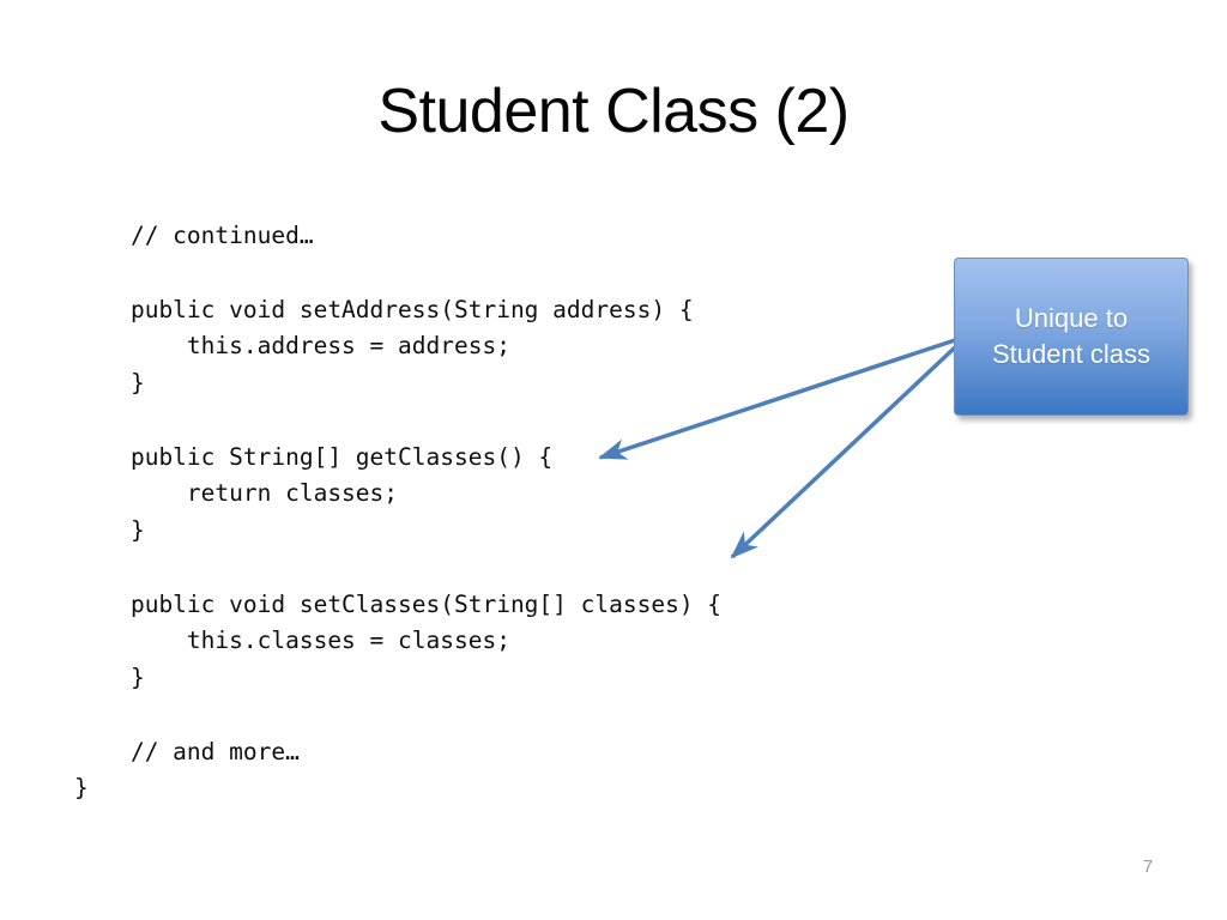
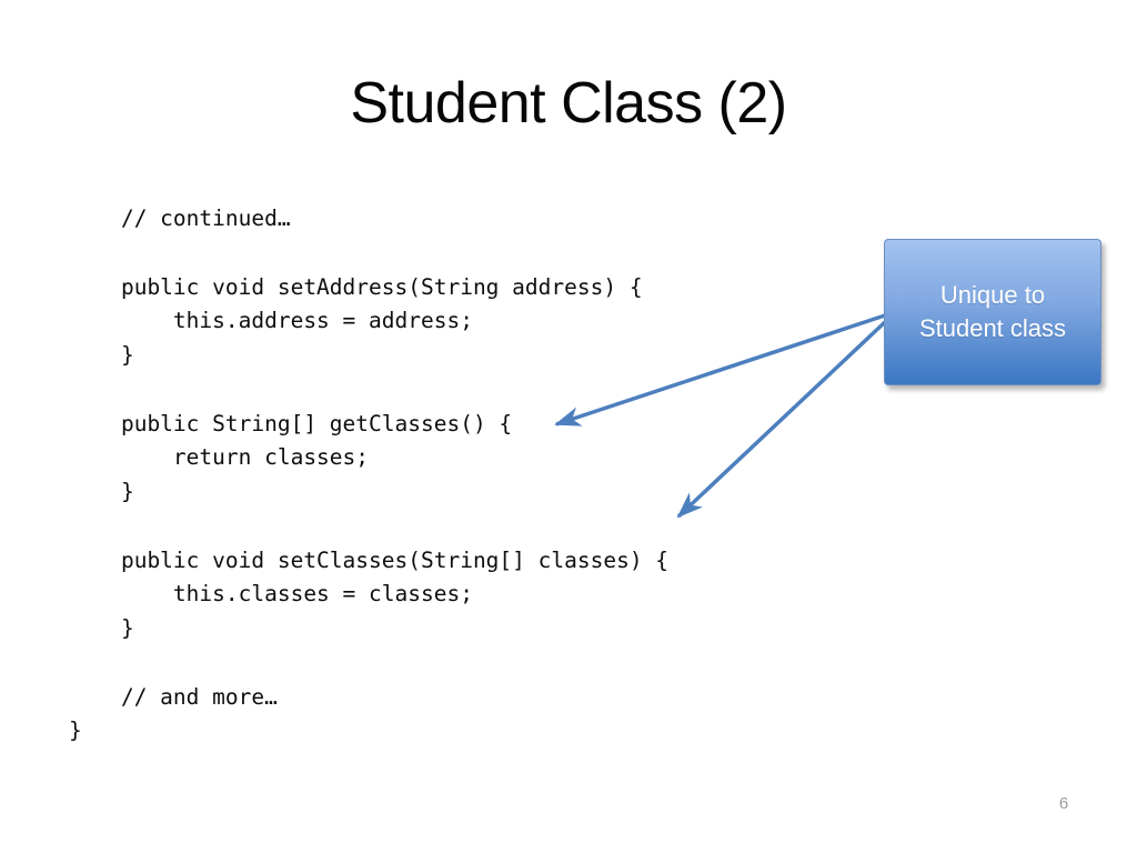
  Student Class (2)
  // continued…
  public void setAddress(String address) {
  this.address = address;
  }
  public String[] getClasses() {
  return classes;
  }
  public void setClasses(String[] classes) {
  this.classes = classes;
  }
  // and more…
  }
  Unique to Student class
- 7
+ 6
